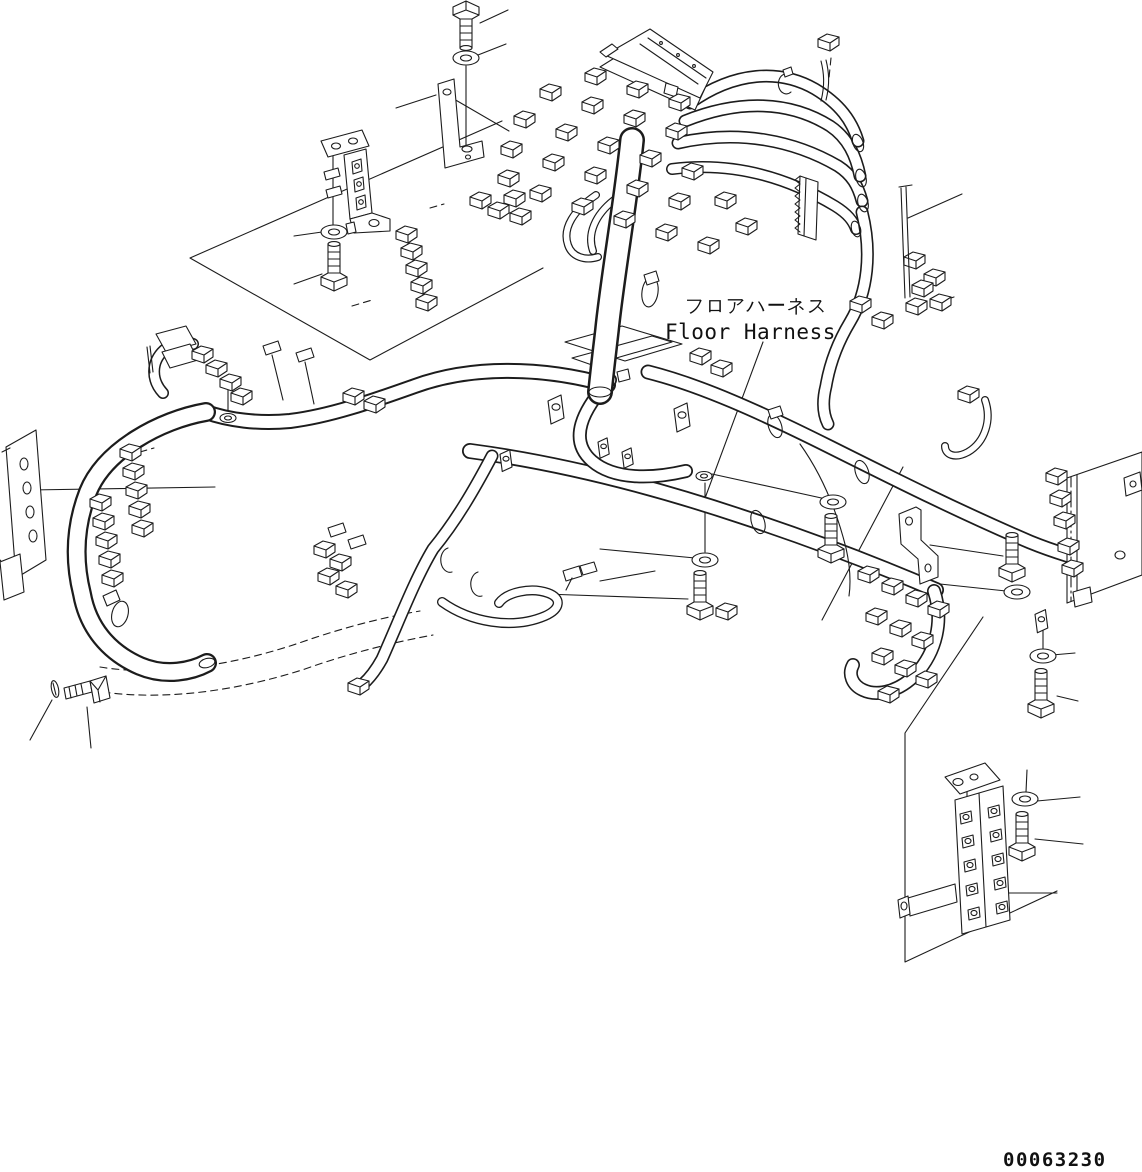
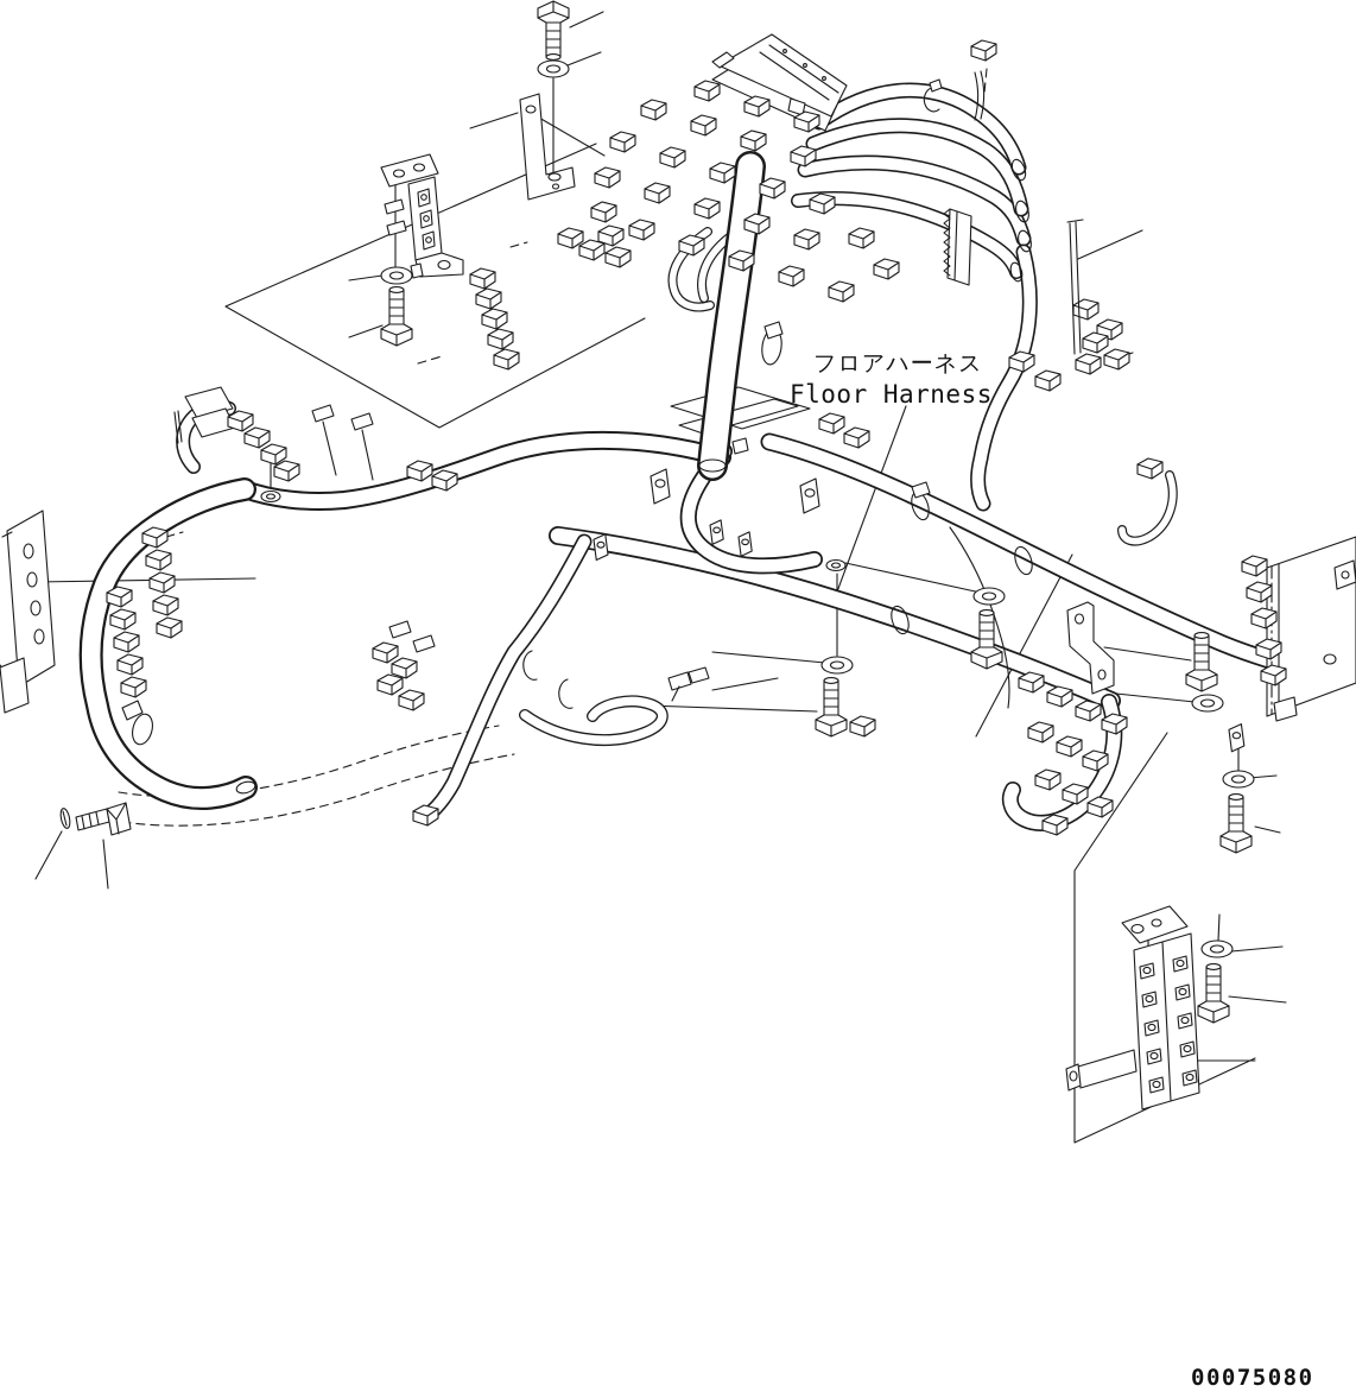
  フロアハーネス
  Floor Harness
- 00063230
+ 00075080
